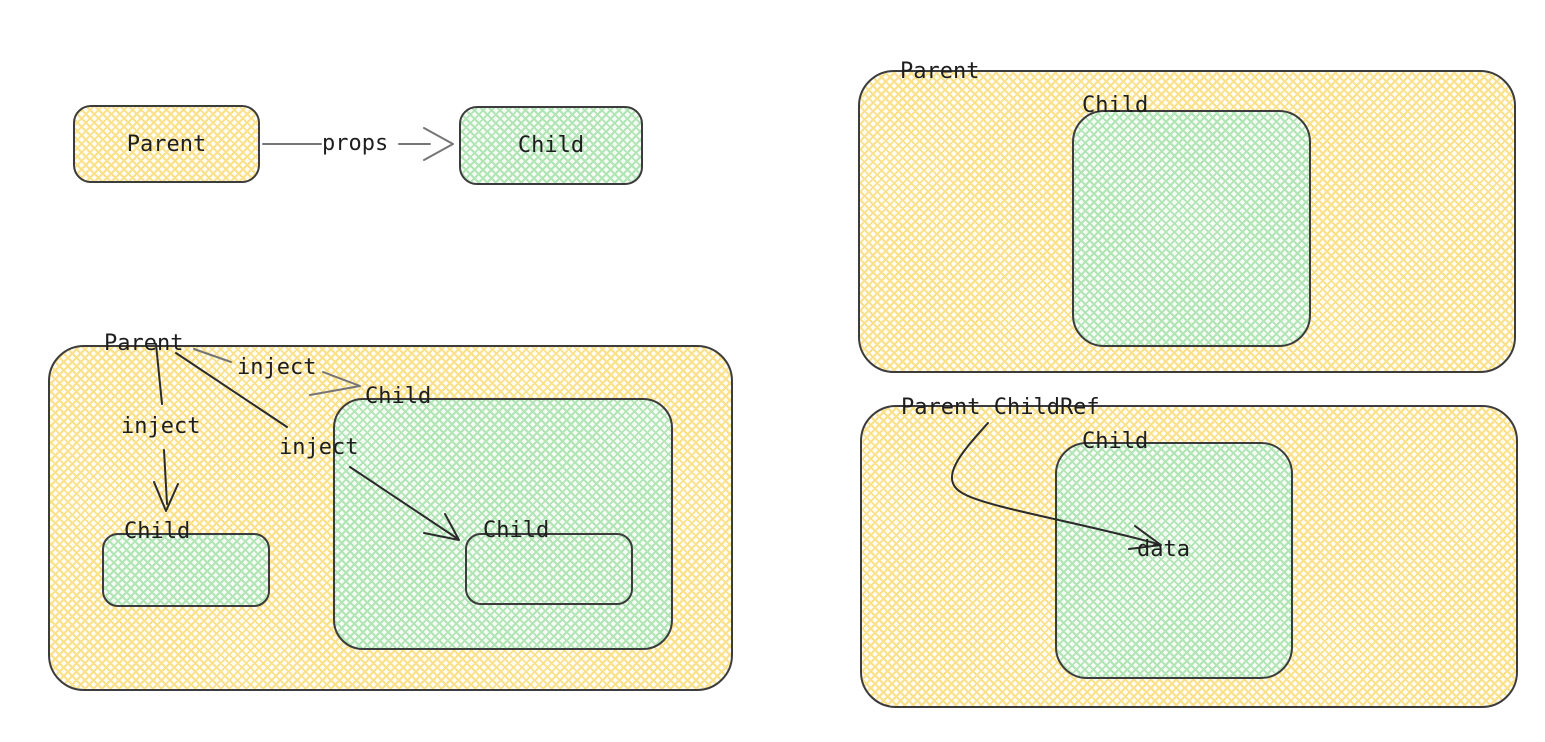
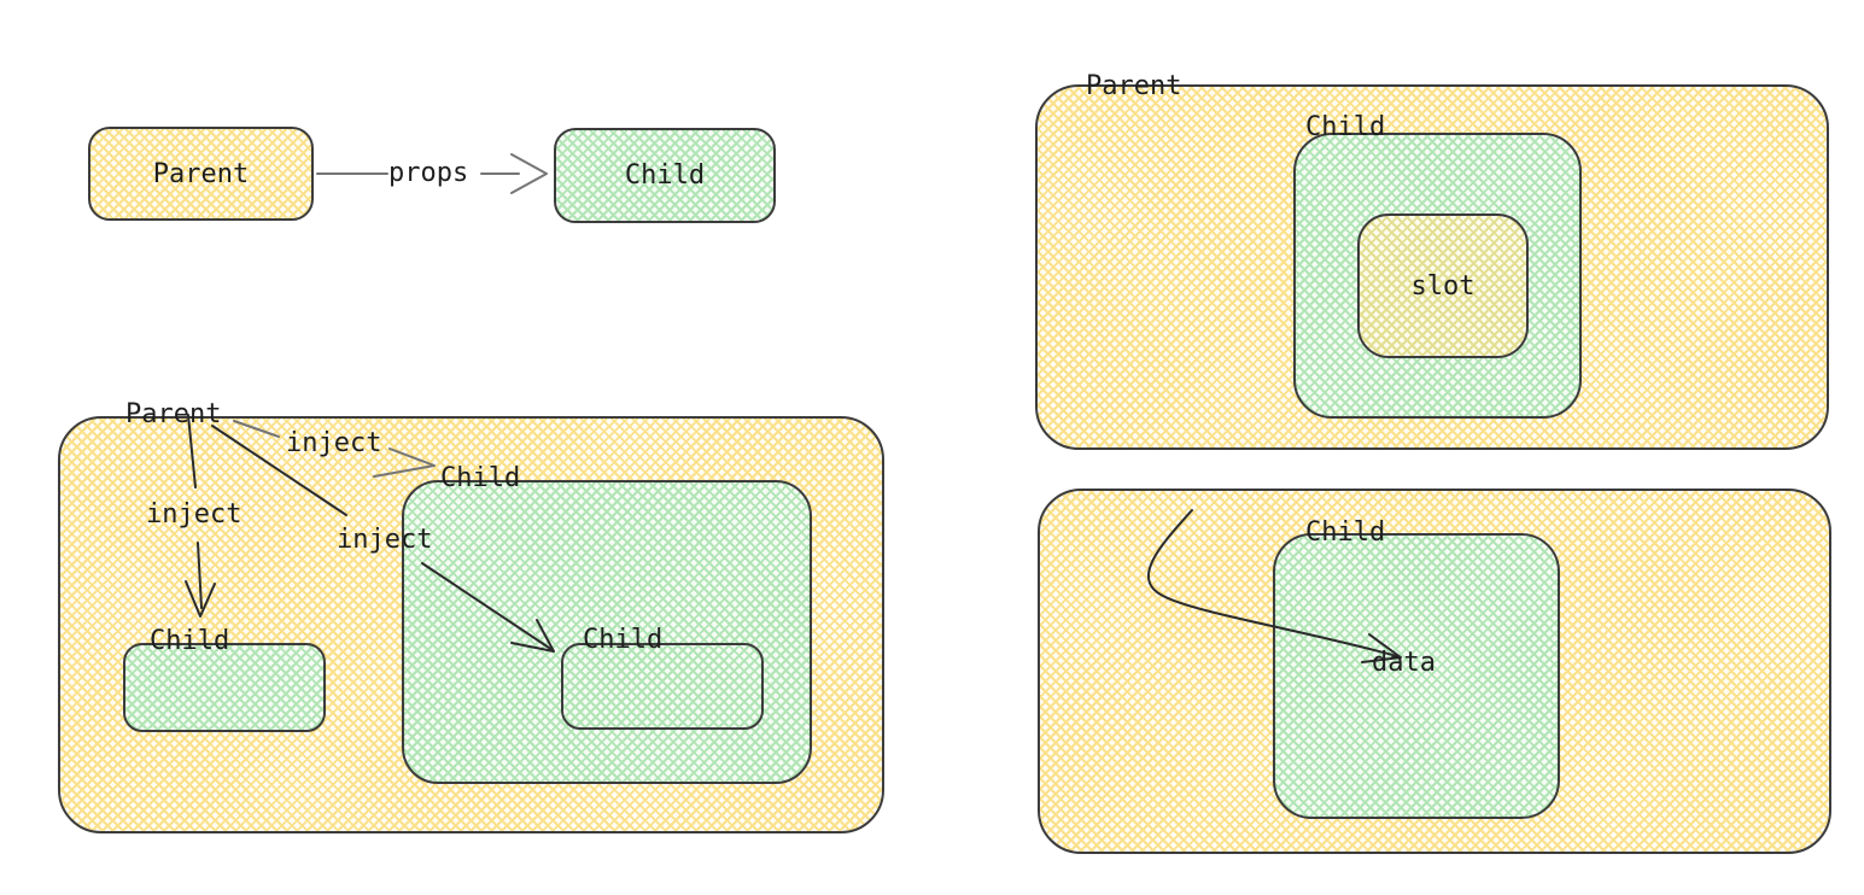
  Parent
  Child
+ slot
  props
  Parent
  inject
  inject
  inject
  Child
  Child
  Child
  Parent
  Child
- Parent ChildRef
  Child
  data
